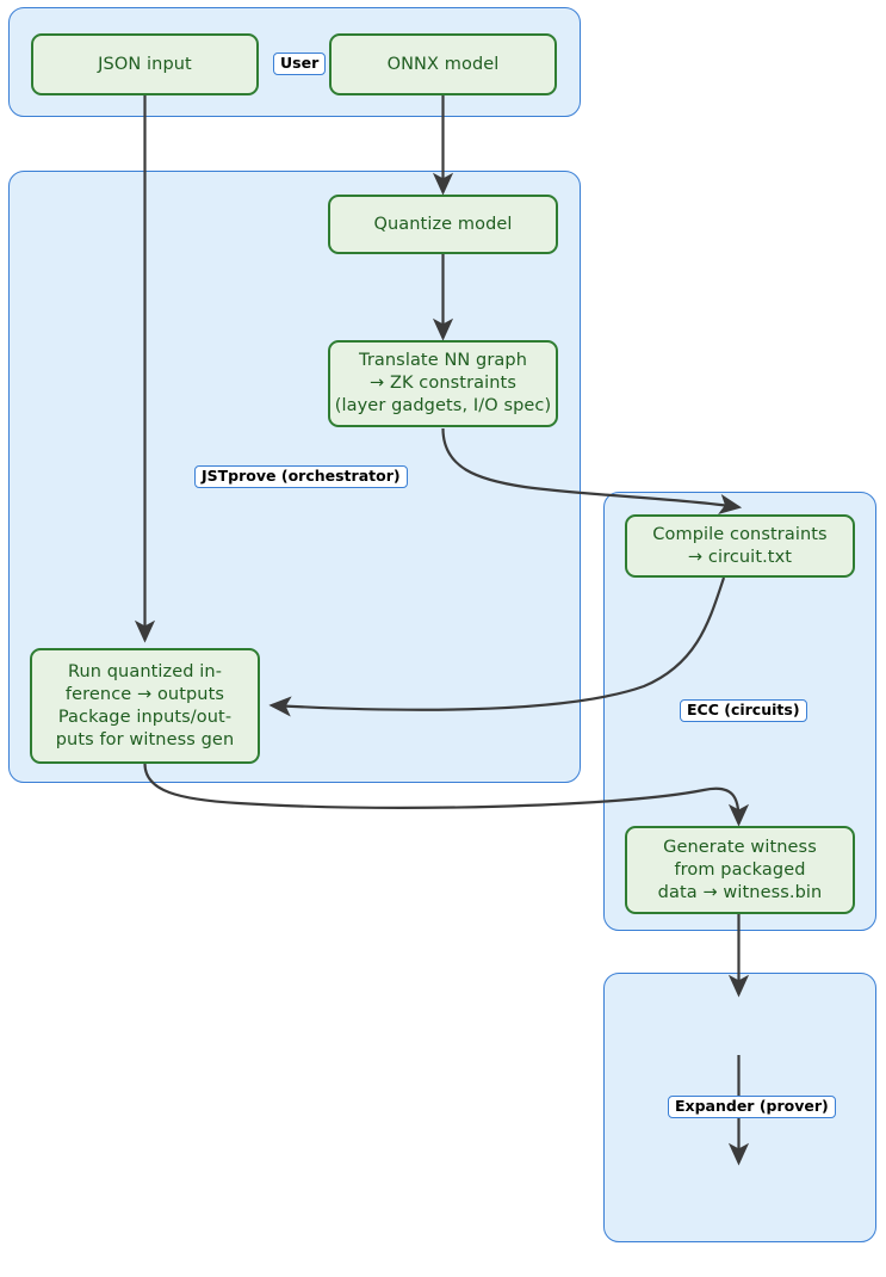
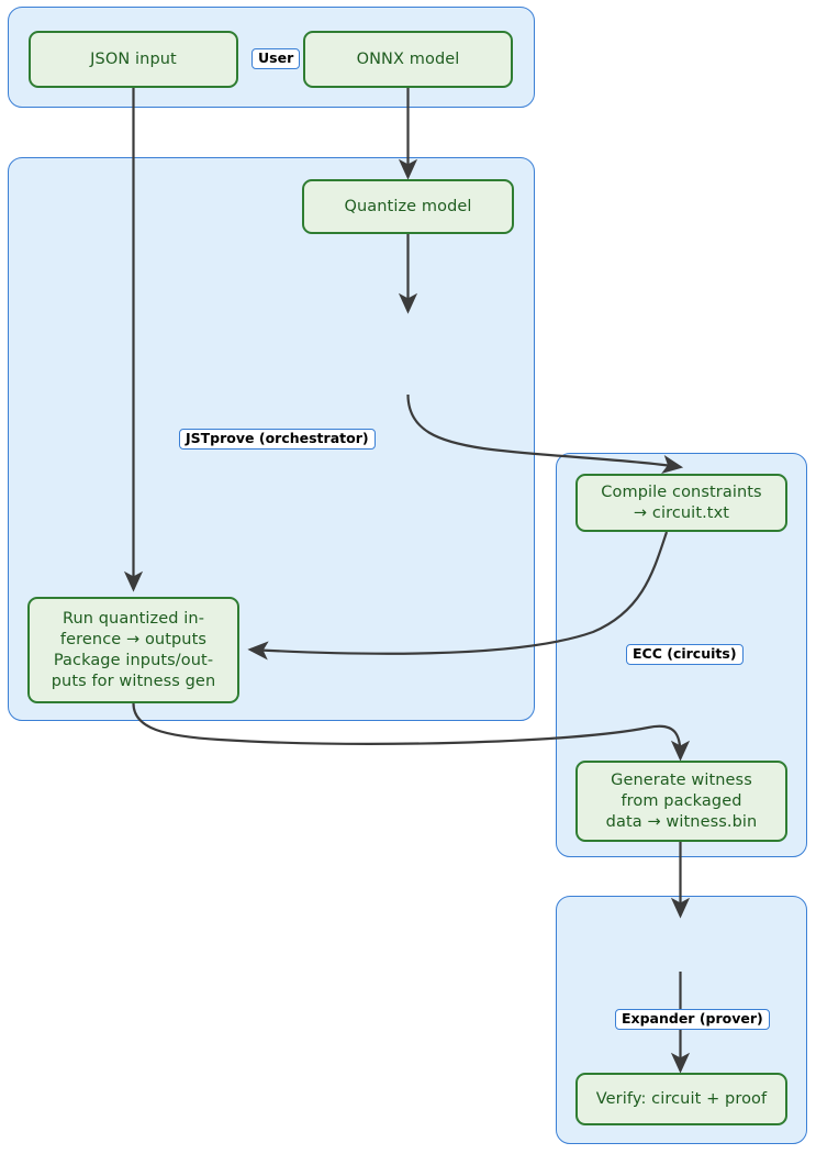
  JSON input
  ONNX model
  Quantize model
- Translate NN graph
- → ZK constraints
- (layer gadgets, I/O spec)
  Run quantized in-
  ference → outputs
  Package inputs/out-
  puts for witness gen
  Compile constraints
  → circuit.txt
  Generate witness
  from packaged
  data → witness.bin
+ Verify: circuit + proof
  User
  JSTprove (orchestrator)
  ECC (circuits)
  Expander (prover)
